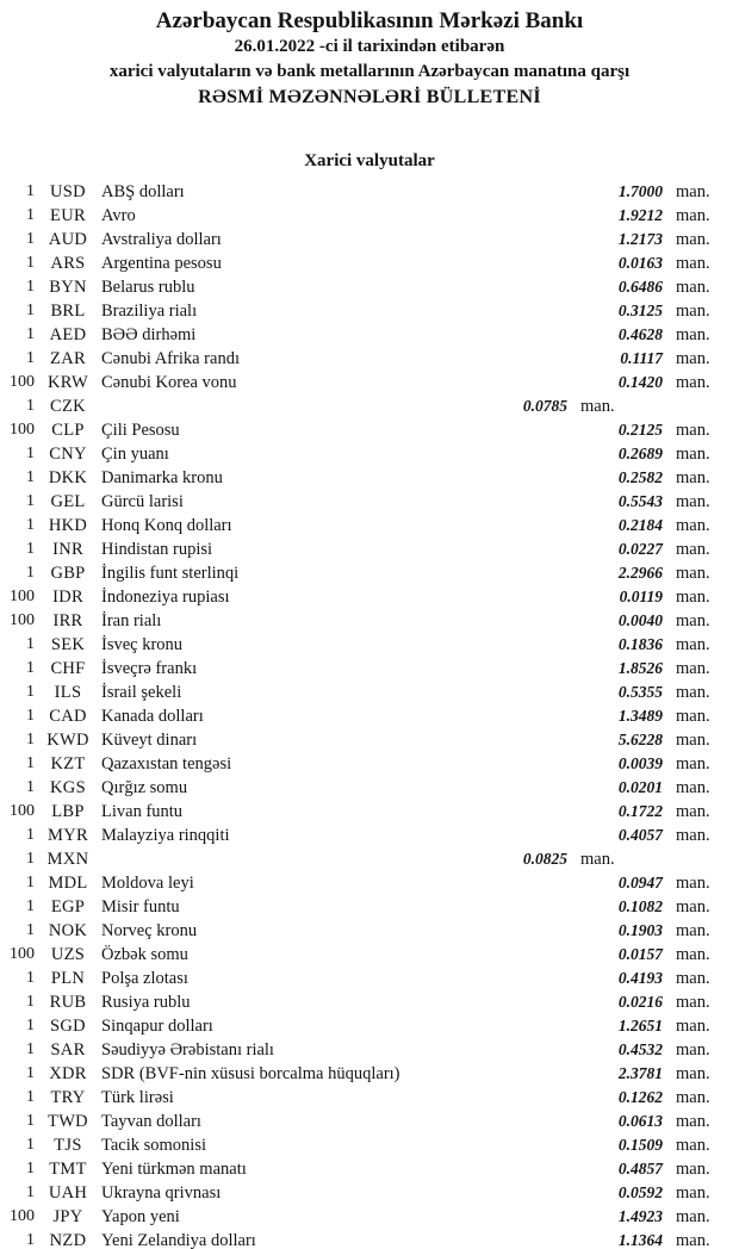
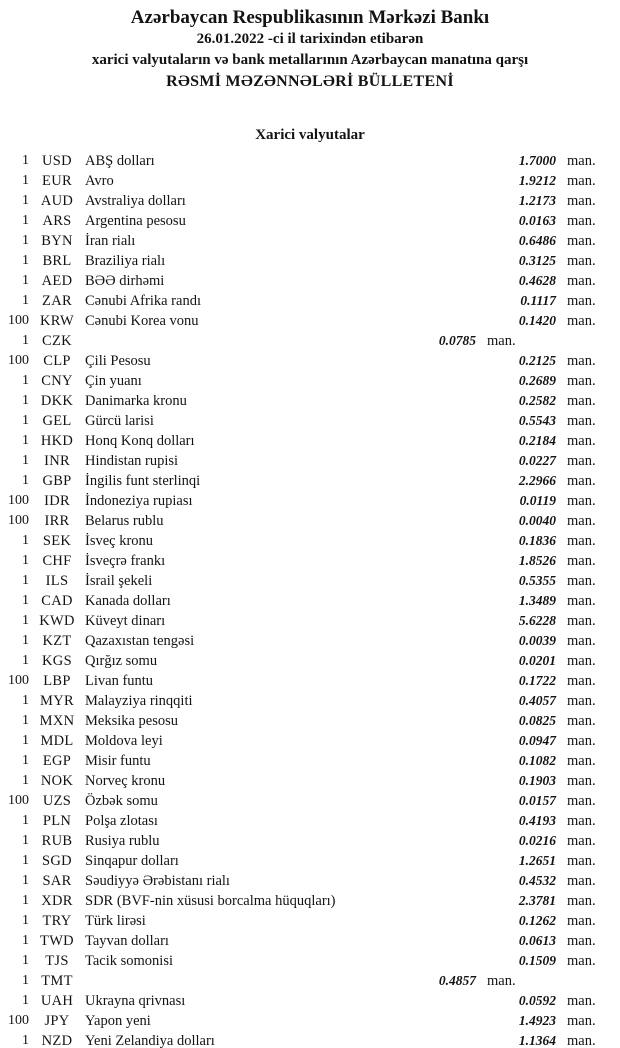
  Azərbaycan Respublikasının Mərkəzi Bankı
  26.01.2022 -ci il tarixindən etibarən
  xarici valyutaların və bank metallarının Azərbaycan manatına qarşı
  RƏSMİ MƏZƏNNƏLƏRİ BÜLLETENİ
  Xarici valyutalar
  1
  USD
  ABŞ dolları
  1.7000
  man.
  1
  EUR
  Avro
  1.9212
  man.
  1
  AUD
  Avstraliya dolları
  1.2173
  man.
  1
  ARS
  Argentina pesosu
  0.0163
  man.
  1
  BYN
- Belarus rublu
+ İran rialı
  0.6486
  man.
  1
  BRL
  Braziliya rialı
  0.3125
  man.
  1
  AED
  BƏƏ dirhəmi
  0.4628
  man.
  1
  ZAR
  Cənubi Afrika randı
  0.1117
  man.
  100
  KRW
  Cənubi Korea vonu
  0.1420
  man.
  1
  CZK
  0.0785
  man.
  100
  CLP
  Çili Pesosu
  0.2125
  man.
  1
  CNY
  Çin yuanı
  0.2689
  man.
  1
  DKK
  Danimarka kronu
  0.2582
  man.
  1
  GEL
  Gürcü larisi
  0.5543
  man.
  1
  HKD
  Honq Konq dolları
  0.2184
  man.
  1
  INR
  Hindistan rupisi
  0.0227
  man.
  1
  GBP
  İngilis funt sterlinqi
  2.2966
  man.
  100
  IDR
  İndoneziya rupiası
  0.0119
  man.
  100
  IRR
- İran rialı
+ Belarus rublu
  0.0040
  man.
  1
  SEK
  İsveç kronu
  0.1836
  man.
  1
  CHF
  İsveçrə frankı
  1.8526
  man.
  1
  ILS
  İsrail şekeli
  0.5355
  man.
  1
  CAD
  Kanada dolları
  1.3489
  man.
  1
  KWD
  Küveyt dinarı
  5.6228
  man.
  1
  KZT
  Qazaxıstan tengəsi
  0.0039
  man.
  1
  KGS
  Qırğız somu
  0.0201
  man.
  100
  LBP
  Livan funtu
  0.1722
  man.
  1
  MYR
  Malayziya rinqqiti
  0.4057
  man.
  1
  MXN
+ Meksika pesosu
  0.0825
  man.
  1
  MDL
  Moldova leyi
  0.0947
  man.
  1
  EGP
  Misir funtu
  0.1082
  man.
  1
  NOK
  Norveç kronu
  0.1903
  man.
  100
  UZS
  Özbək somu
  0.0157
  man.
  1
  PLN
  Polşa zlotası
  0.4193
  man.
  1
  RUB
  Rusiya rublu
  0.0216
  man.
  1
  SGD
  Sinqapur dolları
  1.2651
  man.
  1
  SAR
  Səudiyyə Ərəbistanı rialı
  0.4532
  man.
  1
  XDR
  SDR (BVF-nin xüsusi borcalma hüquqları)
  2.3781
  man.
  1
  TRY
  Türk lirəsi
  0.1262
  man.
  1
  TWD
  Tayvan dolları
  0.0613
  man.
  1
  TJS
  Tacik somonisi
  0.1509
  man.
  1
  TMT
- Yeni türkmən manatı
  0.4857
  man.
  1
  UAH
  Ukrayna qrivnası
  0.0592
  man.
  100
  JPY
  Yapon yeni
  1.4923
  man.
  1
  NZD
  Yeni Zelandiya dolları
  1.1364
  man.
